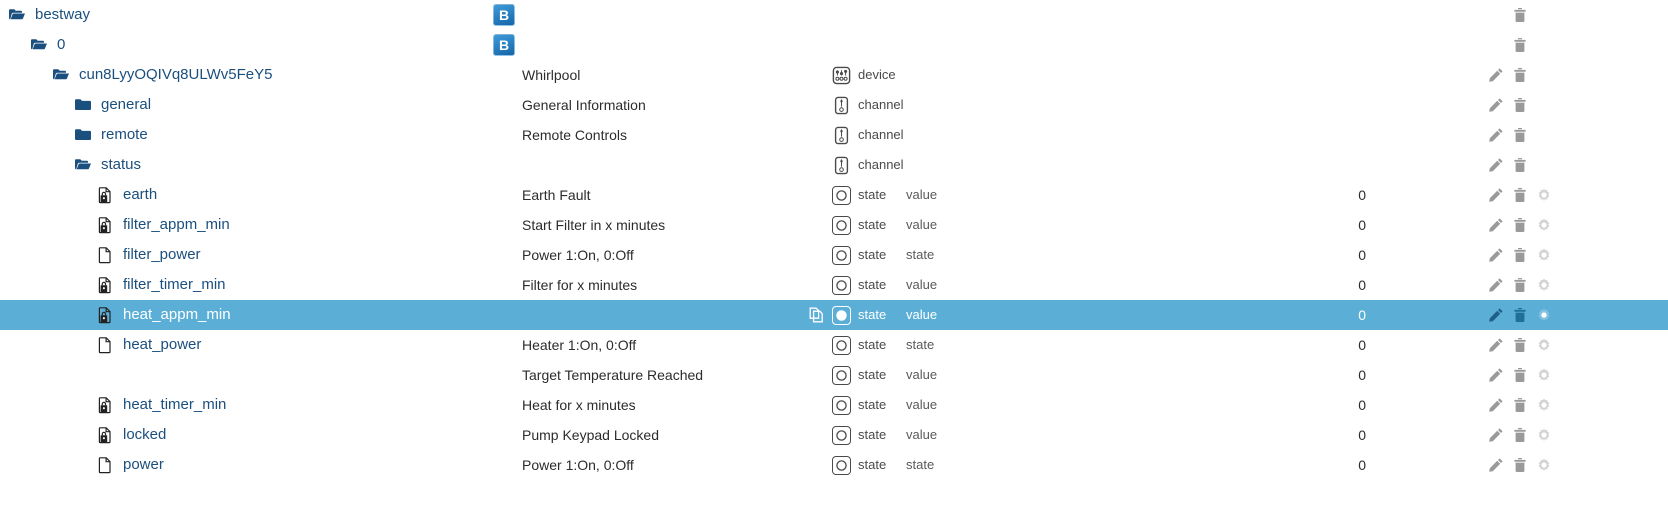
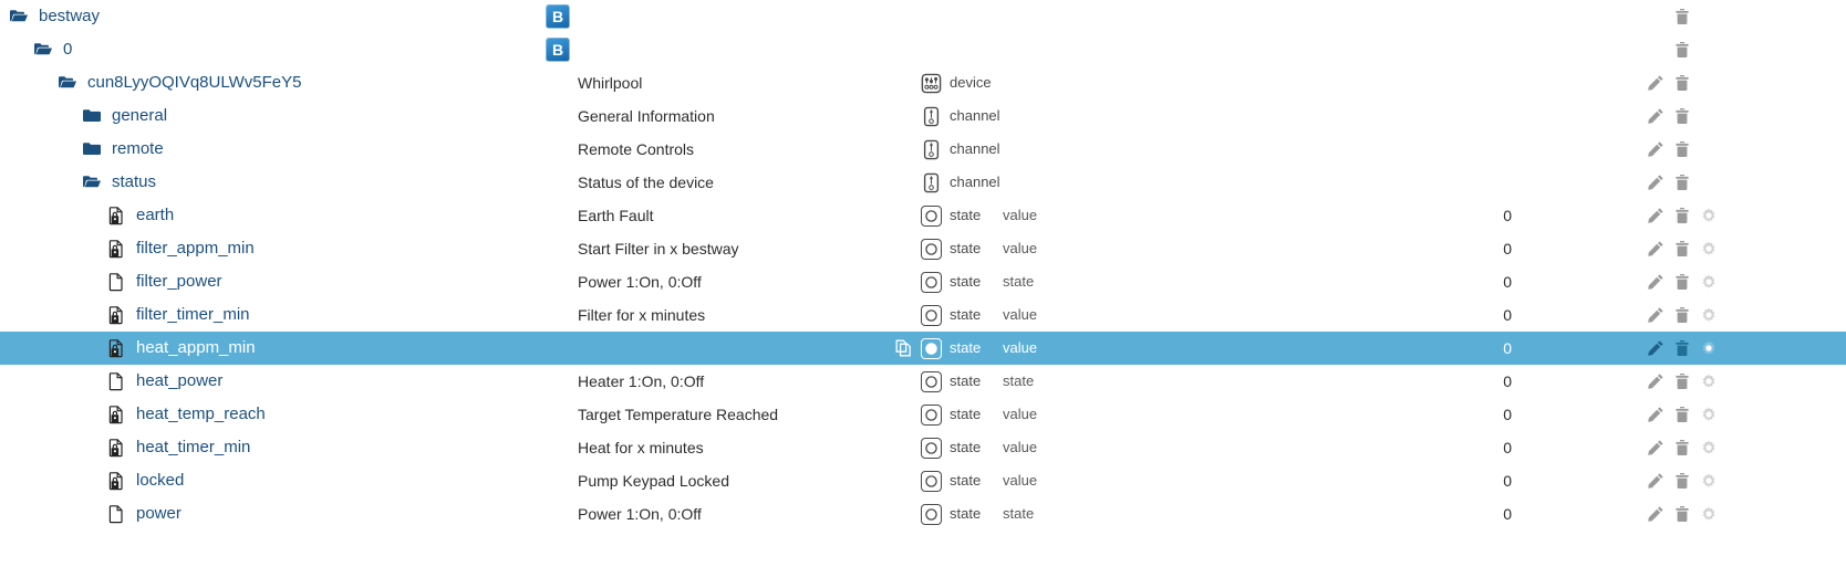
  bestway
  B
  0
  B
  cun8LyyOQIVq8ULWv5FeY5
  Whirlpool
  device
  general
  General Information
  channel
  remote
  Remote Controls
  channel
  status
+ Status of the device
  channel
  earth
  Earth Fault
  state
  value
  0
  filter_appm_min
- Start Filter in x minutes
+ Start Filter in x bestway
  state
  value
  0
  filter_power
  Power 1:On, 0:Off
  state
  state
  0
  filter_timer_min
  Filter for x minutes
  state
  value
  0
  heat_appm_min
  state
  value
  0
  heat_power
  Heater 1:On, 0:Off
  state
  state
  0
+ heat_temp_reach
  Target Temperature Reached
  state
  value
  0
  heat_timer_min
  Heat for x minutes
  state
  value
  0
  locked
  Pump Keypad Locked
  state
  value
  0
  power
  Power 1:On, 0:Off
  state
  state
  0
